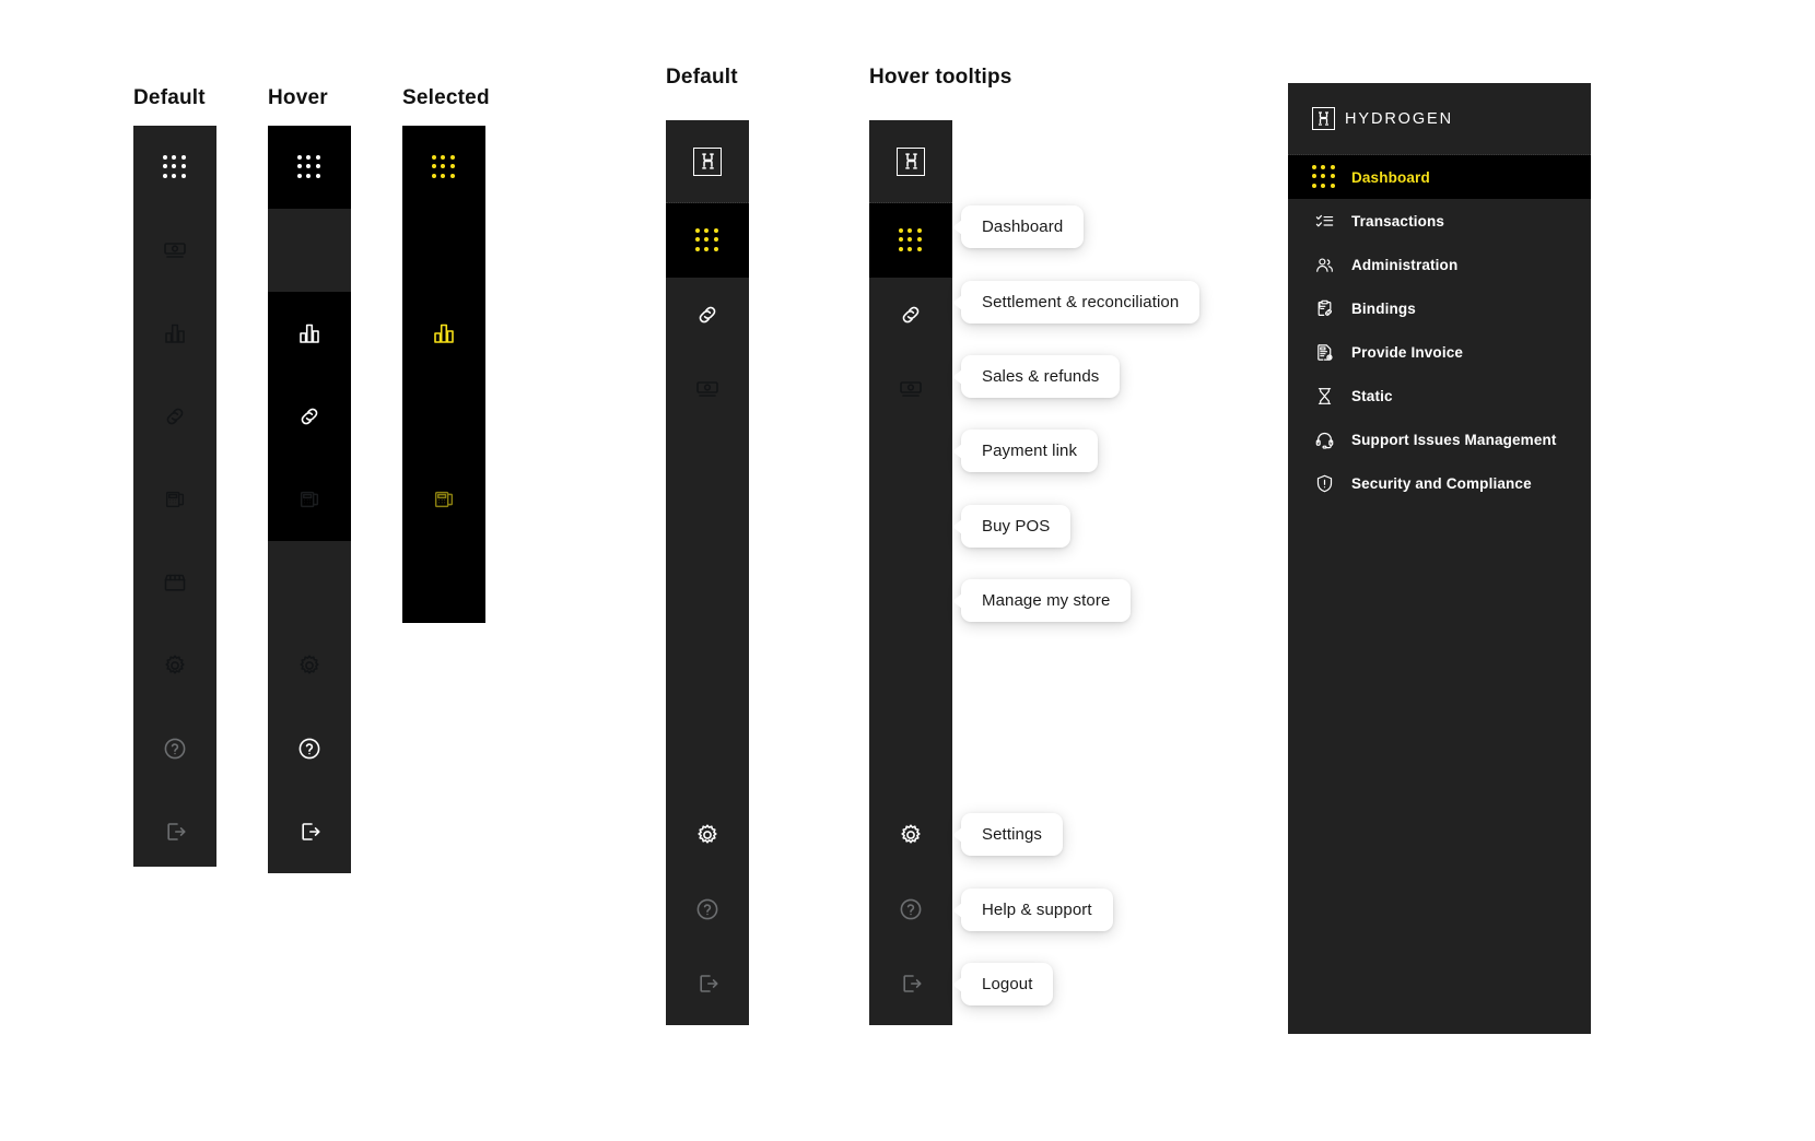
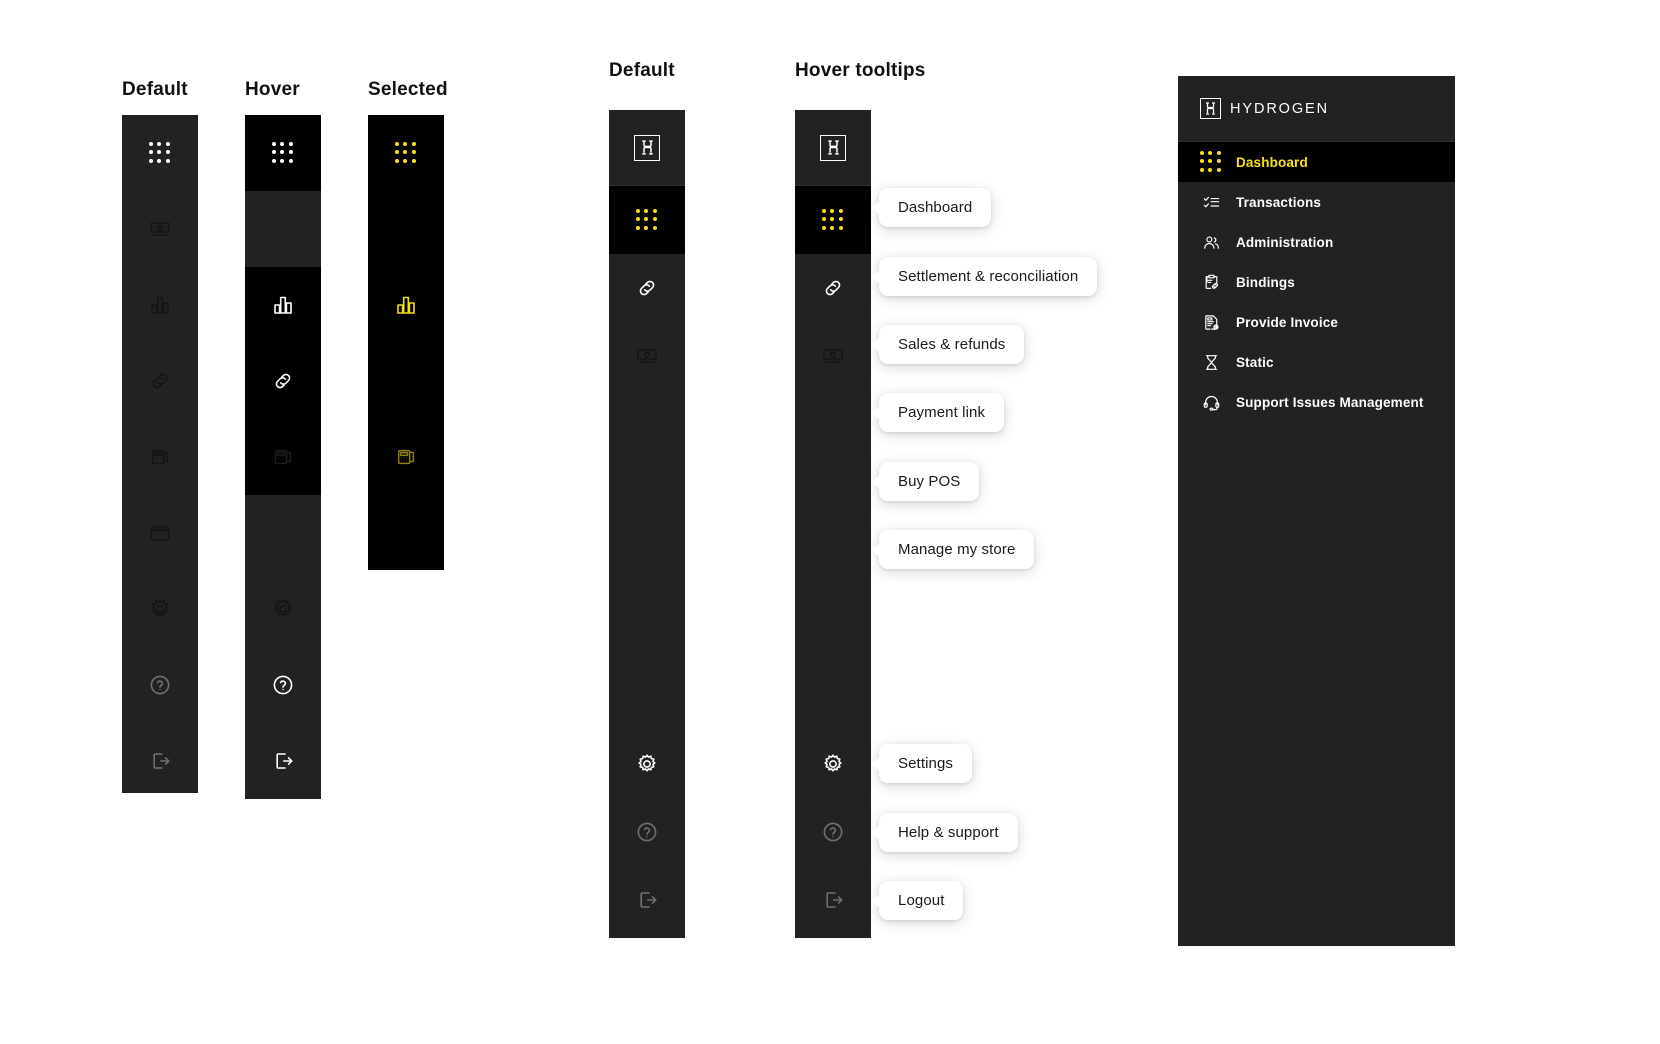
  Default
  Hover
  Selected
  Default
  Hover tooltips
  Dashboard
  Settlement & reconciliation
  Sales & refunds
  Payment link
  Buy POS
  Manage my store
  Settings
  Help & support
  Logout
  HYDROGEN
  Dashboard
  Transactions
  Administration
  Bindings
  Provide Invoice
  Static
  Support Issues Management
- Security and Compliance
